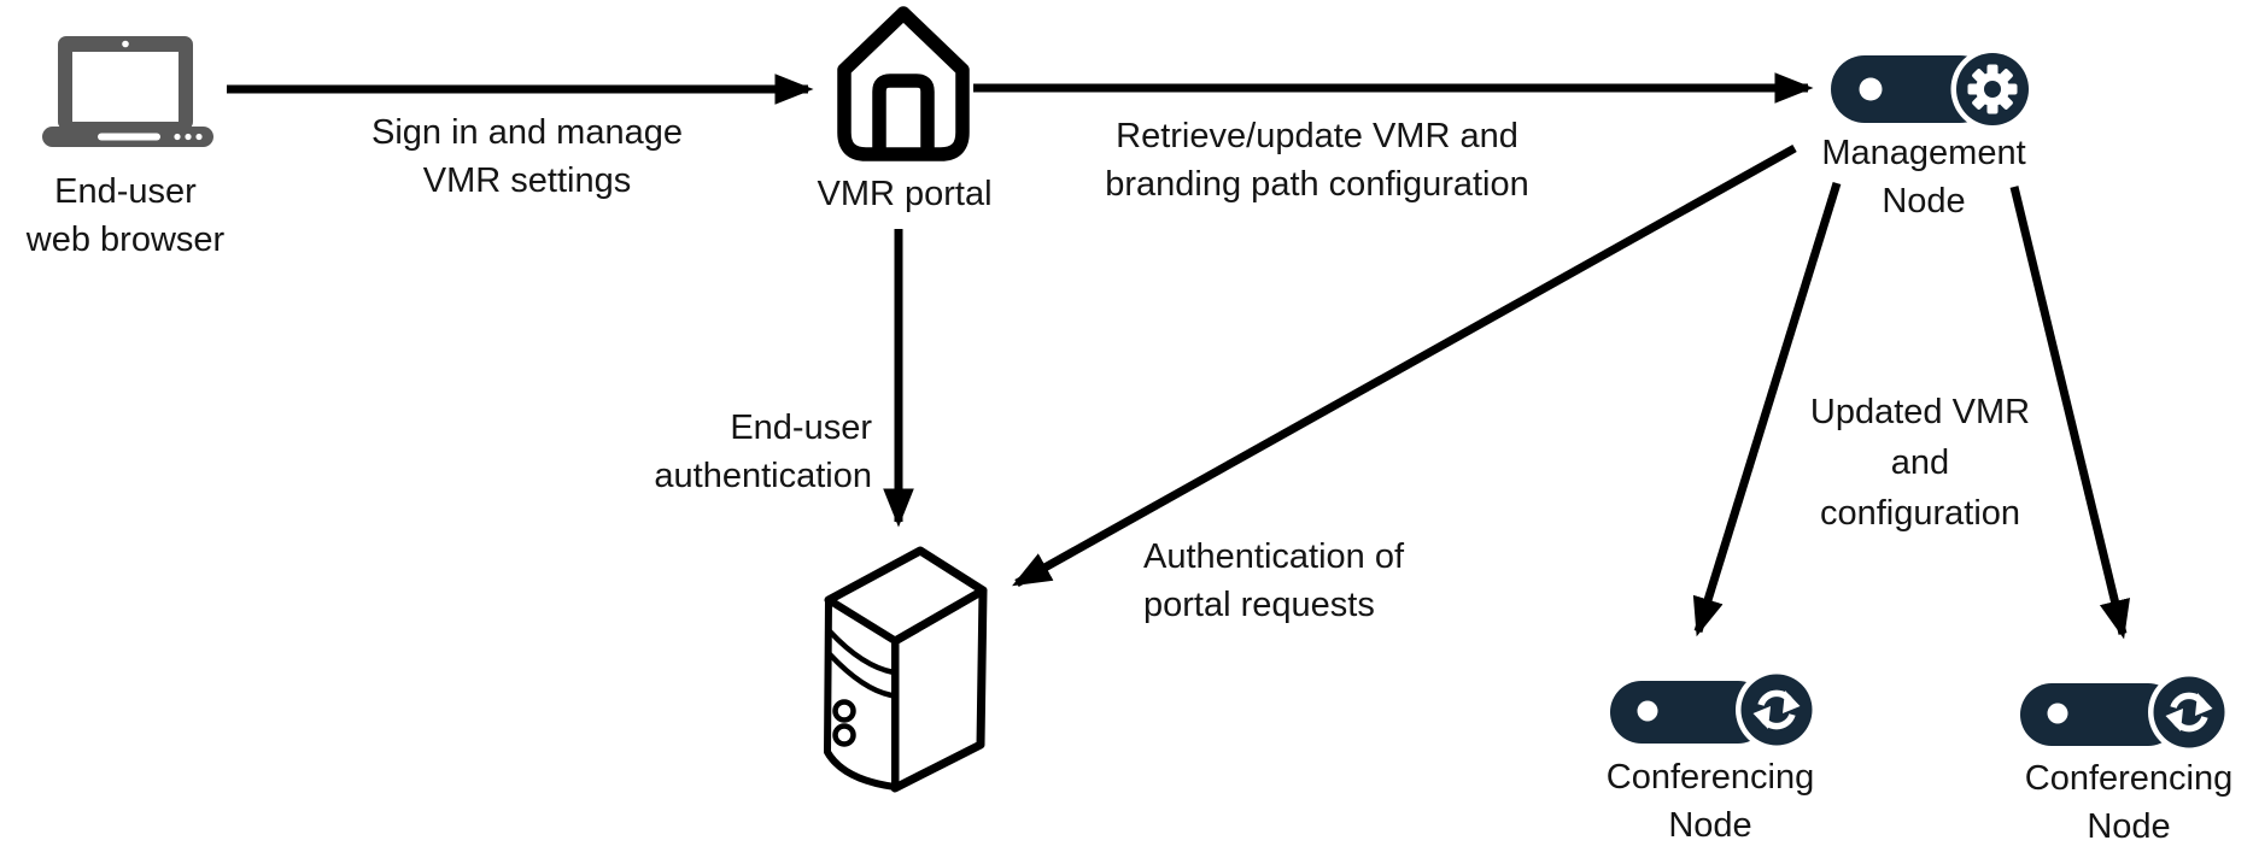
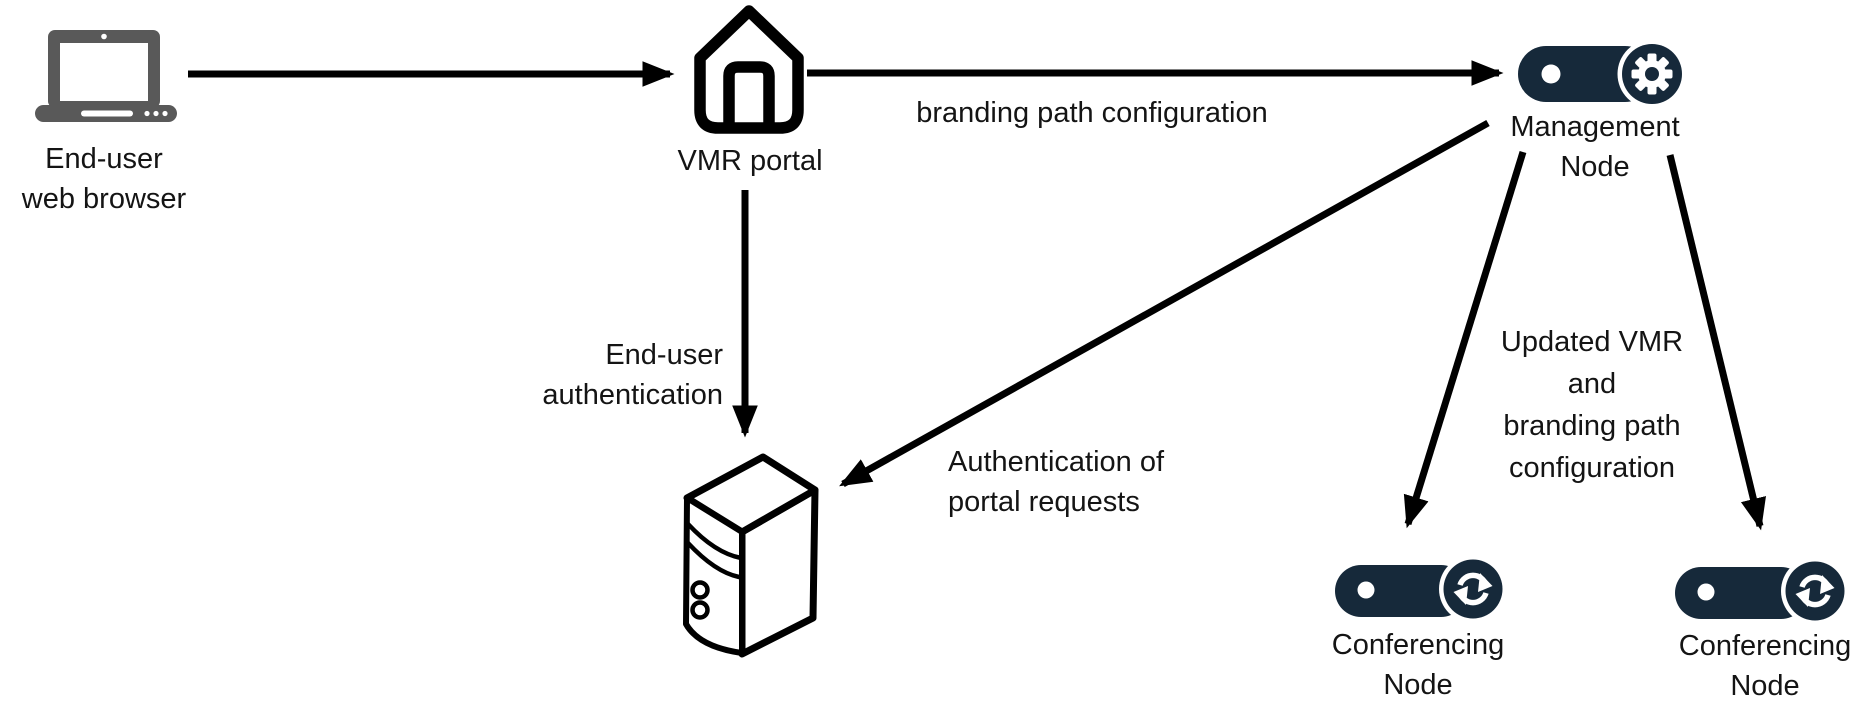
  End-user
  web browser
  VMR portal
  Management
  Node
  Conferencing
  Node
  Conferencing
  Node
- Sign in and manage
- VMR settings
- Retrieve/update VMR and
  branding path configuration
  End-user
  authentication
  Authentication of
  portal requests
  Updated VMR
  and
+ branding path
  configuration
